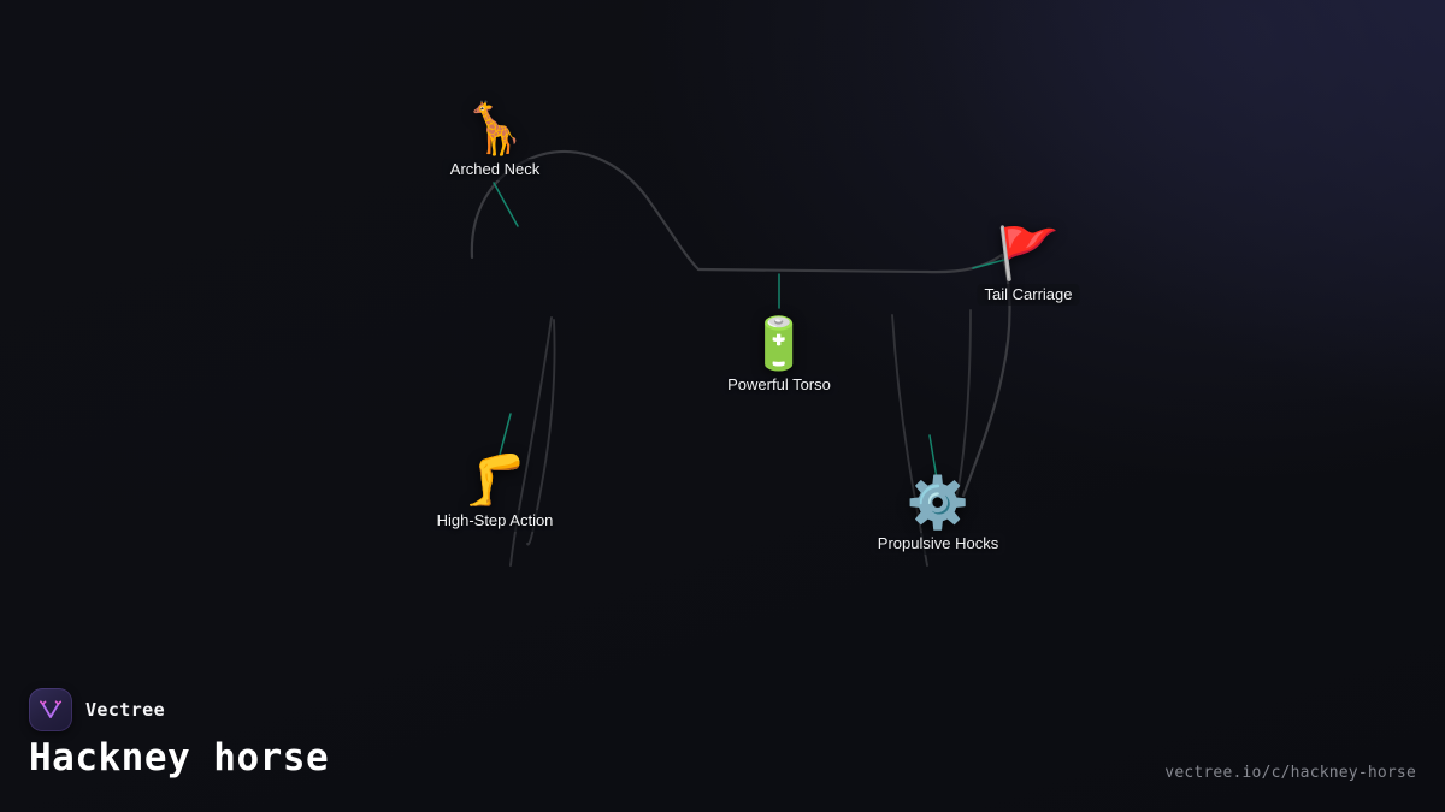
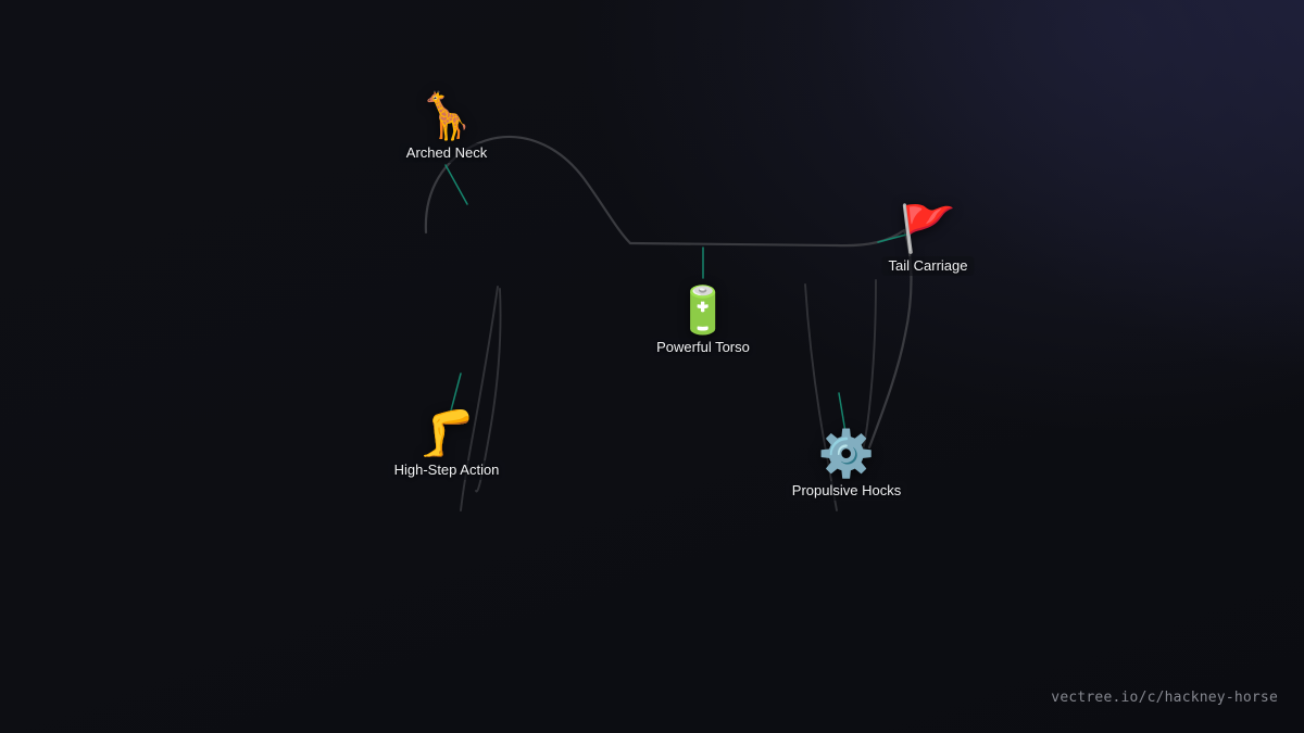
  🦒
  Arched Neck
  🚩
  Tail Carriage
  🔋
  Powerful Torso
  🦵
  High-Step Action
  ⚙️
  Propulsive Hocks
- Vectree
- Hackney horse
  vectree.io/c/hackney-horse
